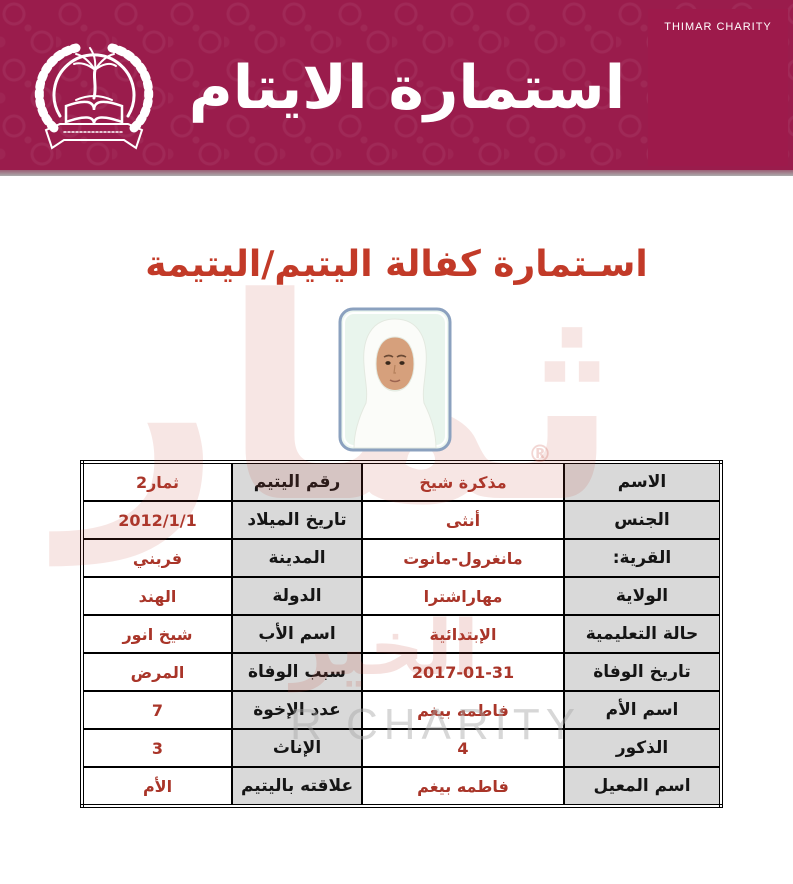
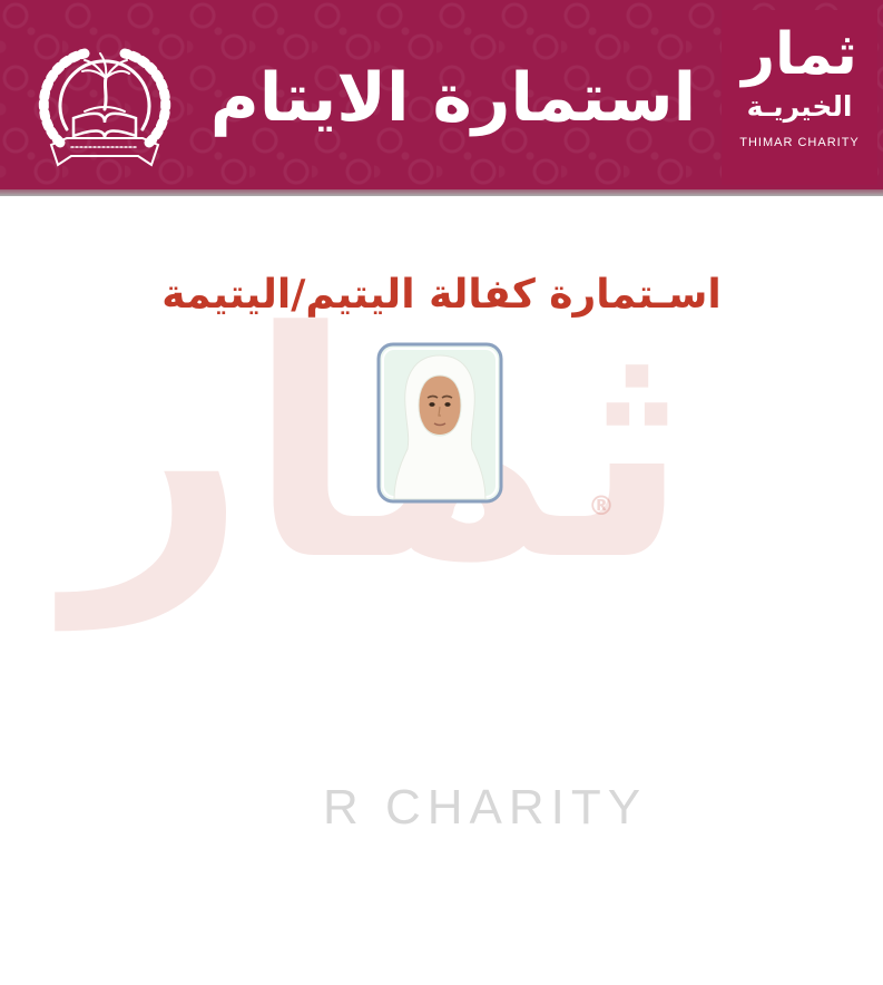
  استمارة الايتام
+ ثمار
+ الخيريـة
  THIMAR CHARITY
  اسـتمارة كفالة اليتيم/اليتيمة
  ثار
  ®
- الخير
  R CHARITY
- الاسم	مذكرة شيخ	رقم اليتيم	ثمار2
- الجنس	أنثى	تاريخ الميلاد	2012/1/1
- القرية:	مانغرول-مانوت	المدينة	فربني
- الولاية	مهاراشترا	الدولة	الهند
- حالة التعليمية	الإبتدائية	اسم الأب	شيخ انور
- تاريخ الوفاة	2017-01-31	سبب الوفاة	المرض
- اسم الأم	فاطمه بيغم	عدد الإخوة	7
- الذكور	4	الإناث	3
- اسم المعيل	فاطمه بيغم	علاقته باليتيم	الأم
